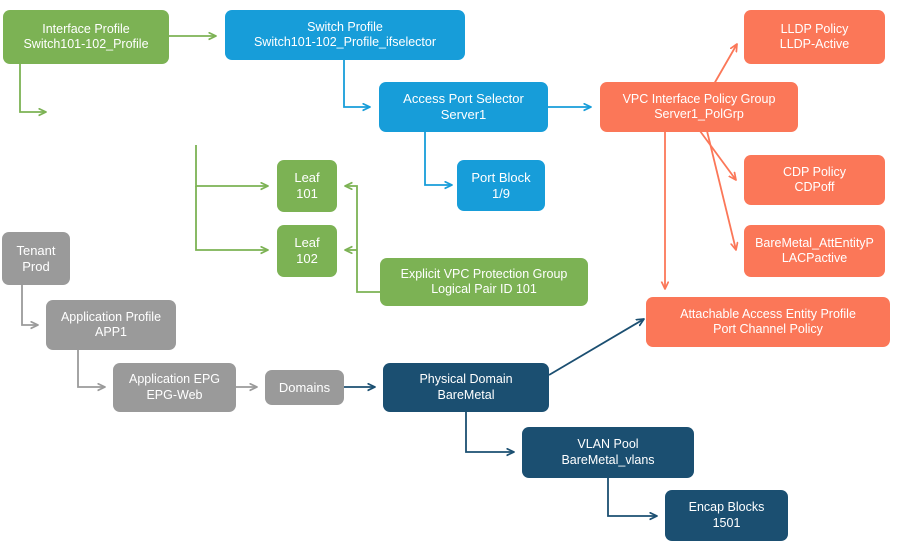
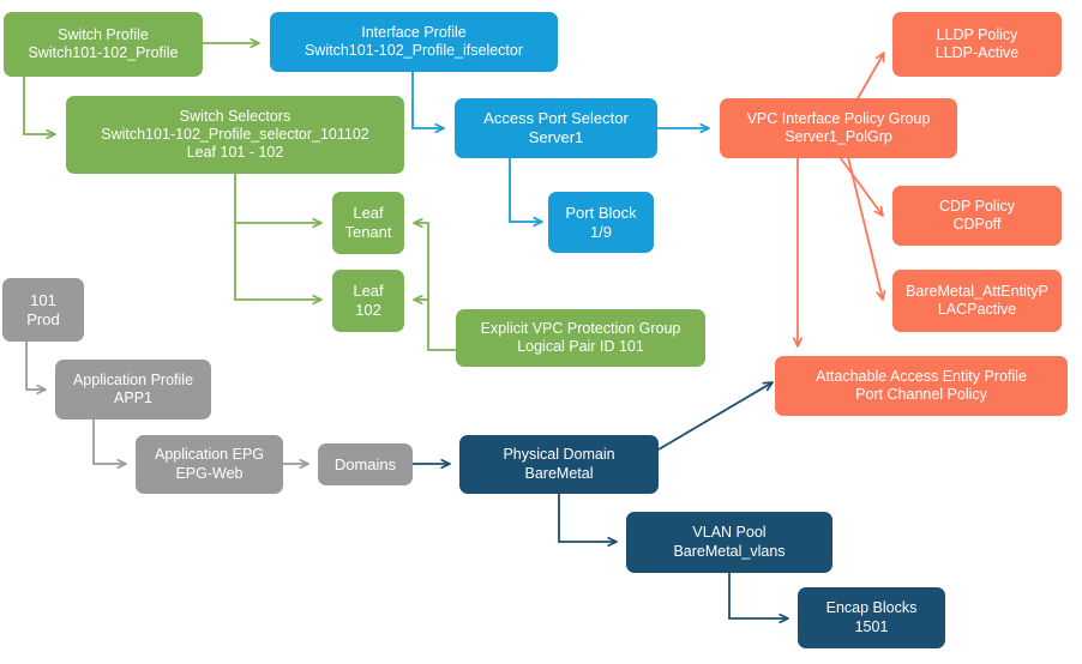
- Interface Profile
+ Switch Profile
  Switch101-102_Profile
- Switch Profile
+ Interface Profile
  Switch101-102_Profile_ifselector
  LLDP Policy
  LLDP-Active
+ Switch Selectors
+ Switch101-102_Profile_selector_101102
+ Leaf 101 - 102
  Access Port Selector
  Server1
  VPC Interface Policy Group
  Server1_PolGrp
  Leaf
- 101
+ Tenant
  Port Block
  1/9
  CDP Policy
  CDPoff
  Leaf
  102
  BareMetal_AttEntityP
  LACPactive
- Tenant
+ 101
  Prod
  Explicit VPC Protection Group
  Logical Pair ID 101
  Attachable Access Entity Profile
  Port Channel Policy
  Application Profile
  APP1
  Application EPG
  EPG-Web
  Domains
  Physical Domain
  BareMetal
  VLAN Pool
  BareMetal_vlans
  Encap Blocks
  1501
